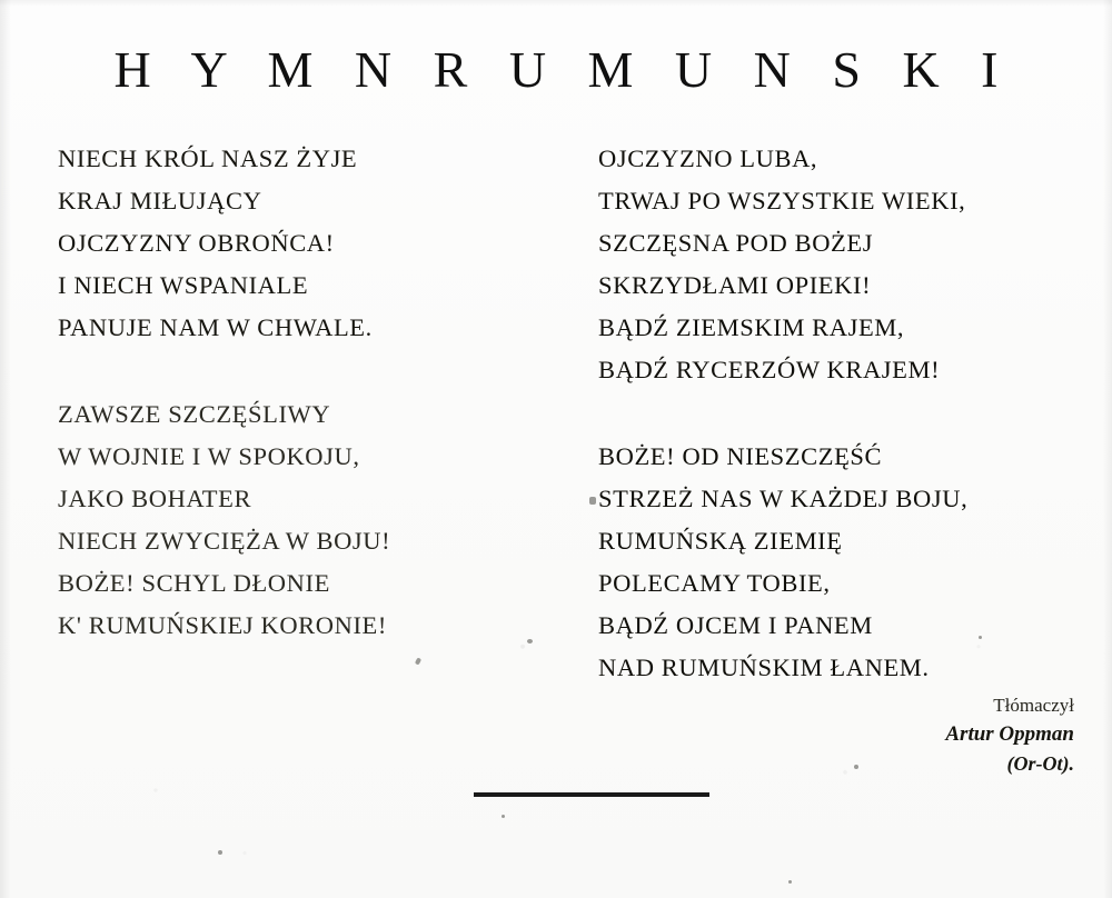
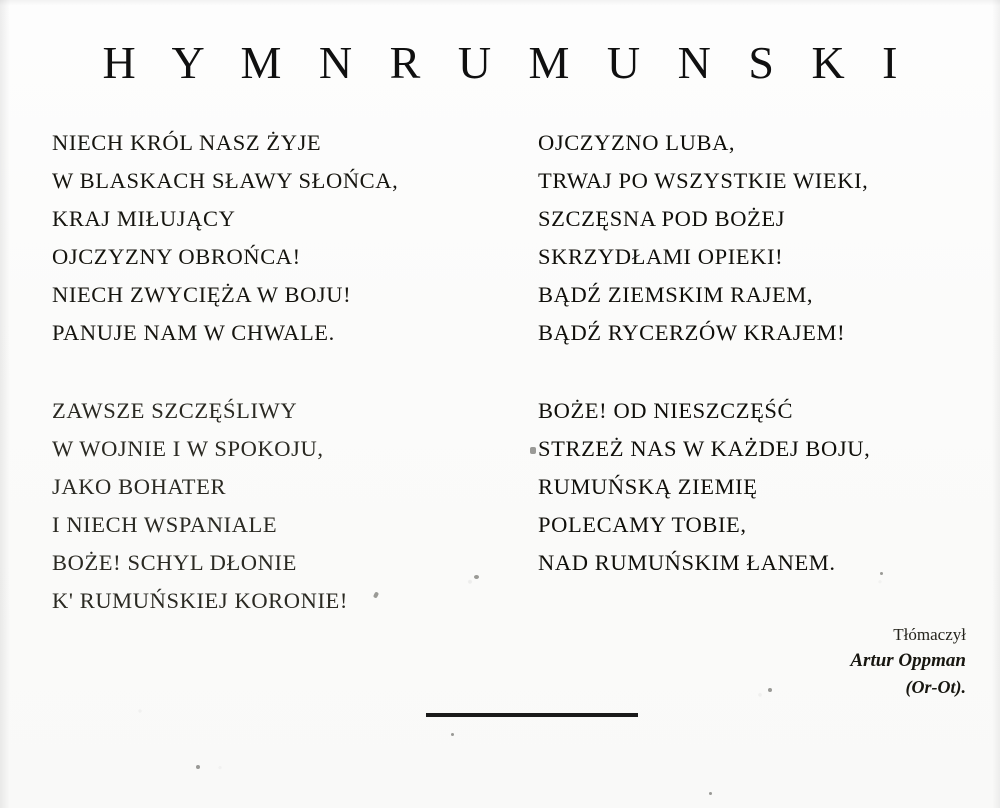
  H Y M N R U M U N S K I
  NIECH KRÓL NASZ ŻYJE
+ W BLASKACH SŁAWY SŁOŃCA,
  KRAJ MIŁUJĄCY
  OJCZYZNY OBROŃCA!
- I NIECH WSPANIALE
+ NIECH ZWYCIĘŻA W BOJU!
  PANUJE NAM W CHWALE.
  ZAWSZE SZCZĘŚLIWY
  W WOJNIE I W SPOKOJU,
  JAKO BOHATER
- NIECH ZWYCIĘŻA W BOJU!
+ I NIECH WSPANIALE
  BOŻE! SCHYL DŁONIE
  K' RUMUŃSKIEJ KORONIE!
  OJCZYZNO LUBA,
  TRWAJ PO WSZYSTKIE WIEKI,
  SZCZĘSNA POD BOŻEJ
  SKRZYDŁAMI OPIEKI!
  BĄDŹ ZIEMSKIM RAJEM,
  BĄDŹ RYCERZÓW KRAJEM!
  BOŻE! OD NIESZCZĘŚĆ
  STRZEŻ NAS W KAŻDEJ BOJU,
  RUMUŃSKĄ ZIEMIĘ
  POLECAMY TOBIE,
- BĄDŹ OJCEM I PANEM
  NAD RUMUŃSKIM ŁANEM.
  Tłómaczył
  Artur Oppman
  (Or-Ot).
